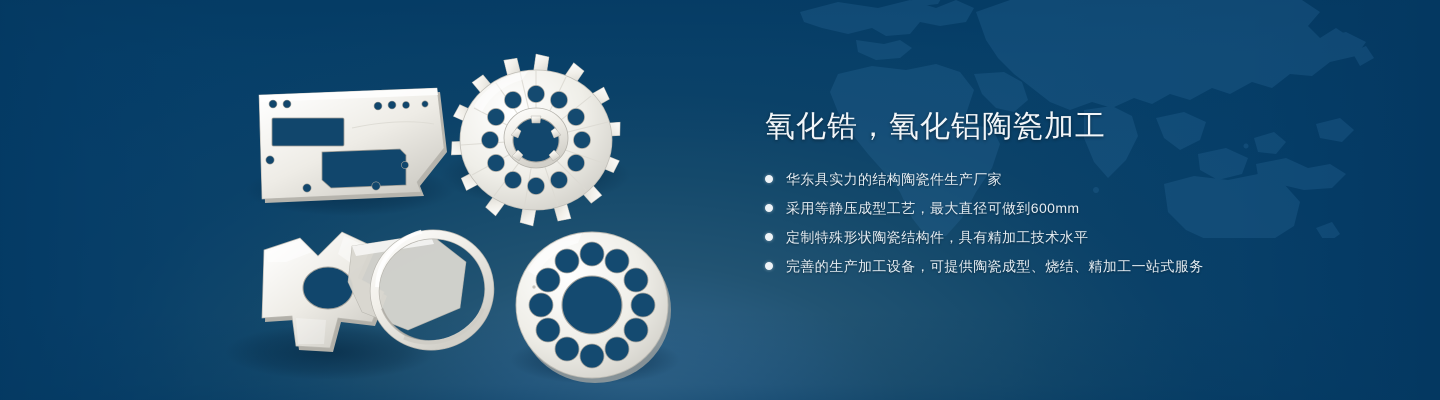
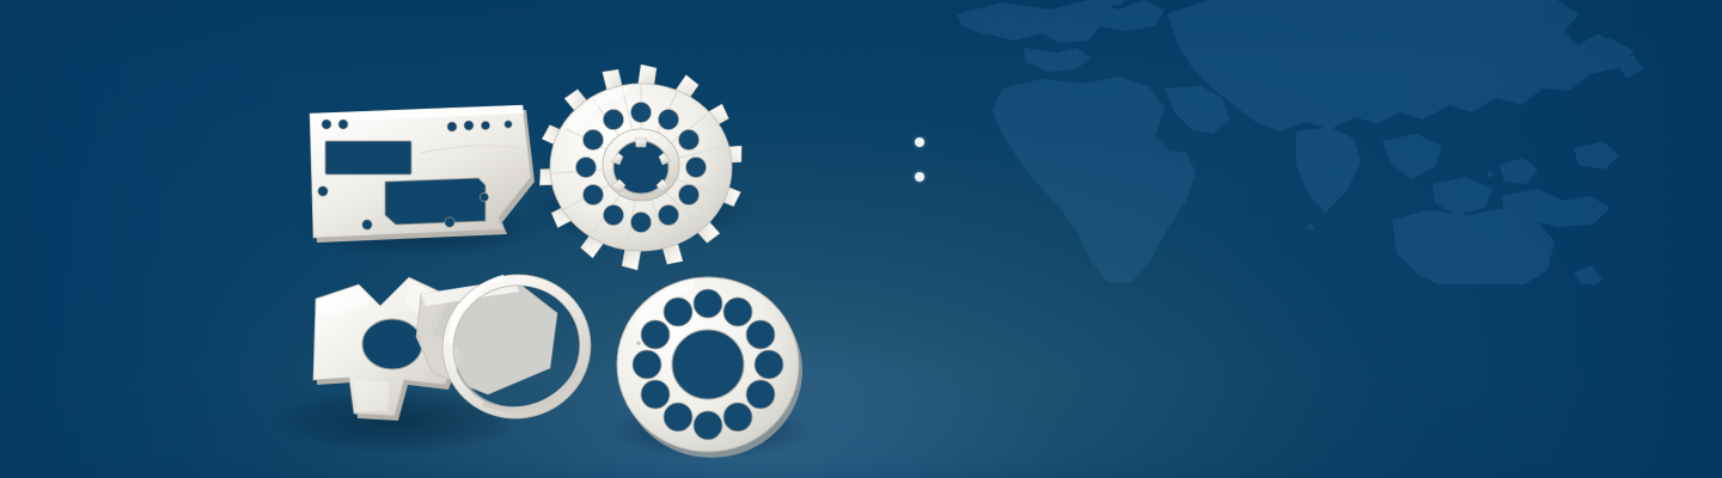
- 氧化锆，氧化铝陶瓷加工
- 华东具实力的结构陶瓷件生产厂家
- 采用等静压成型工艺，最大直径可做到600mm
- 定制特殊形状陶瓷结构件，具有精加工技术水平
- 完善的生产加工设备，可提供陶瓷成型、烧结、精加工一站式服务
